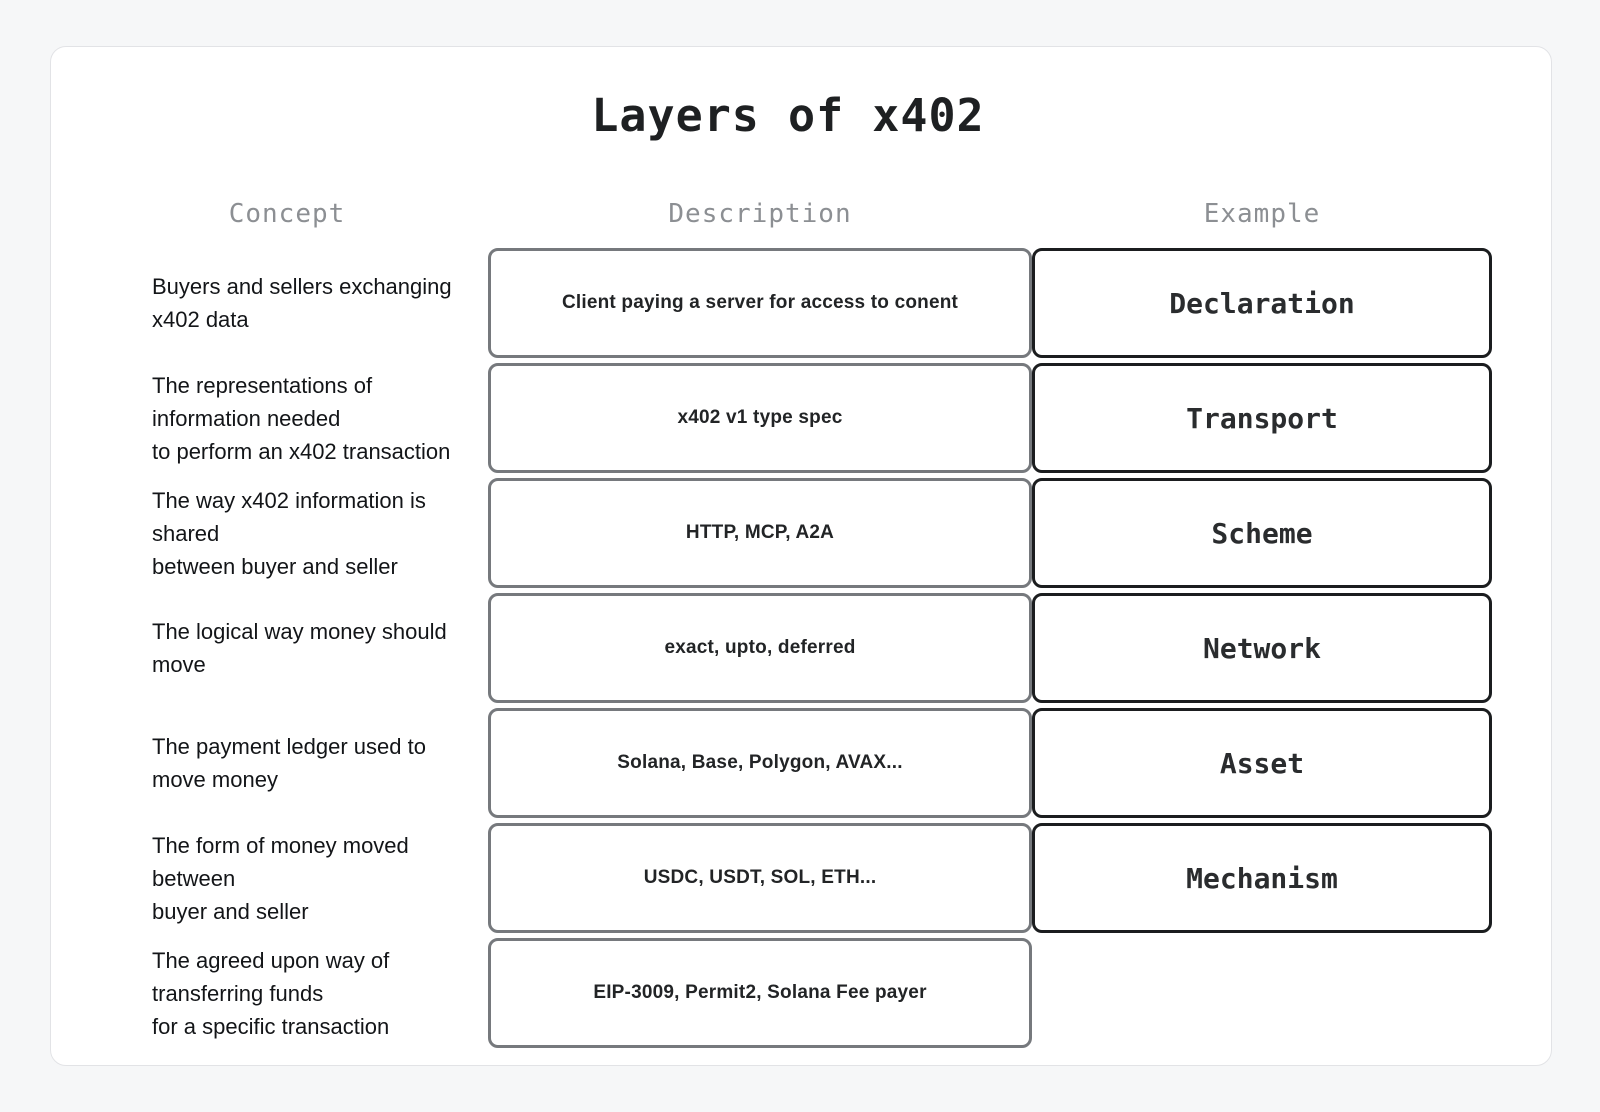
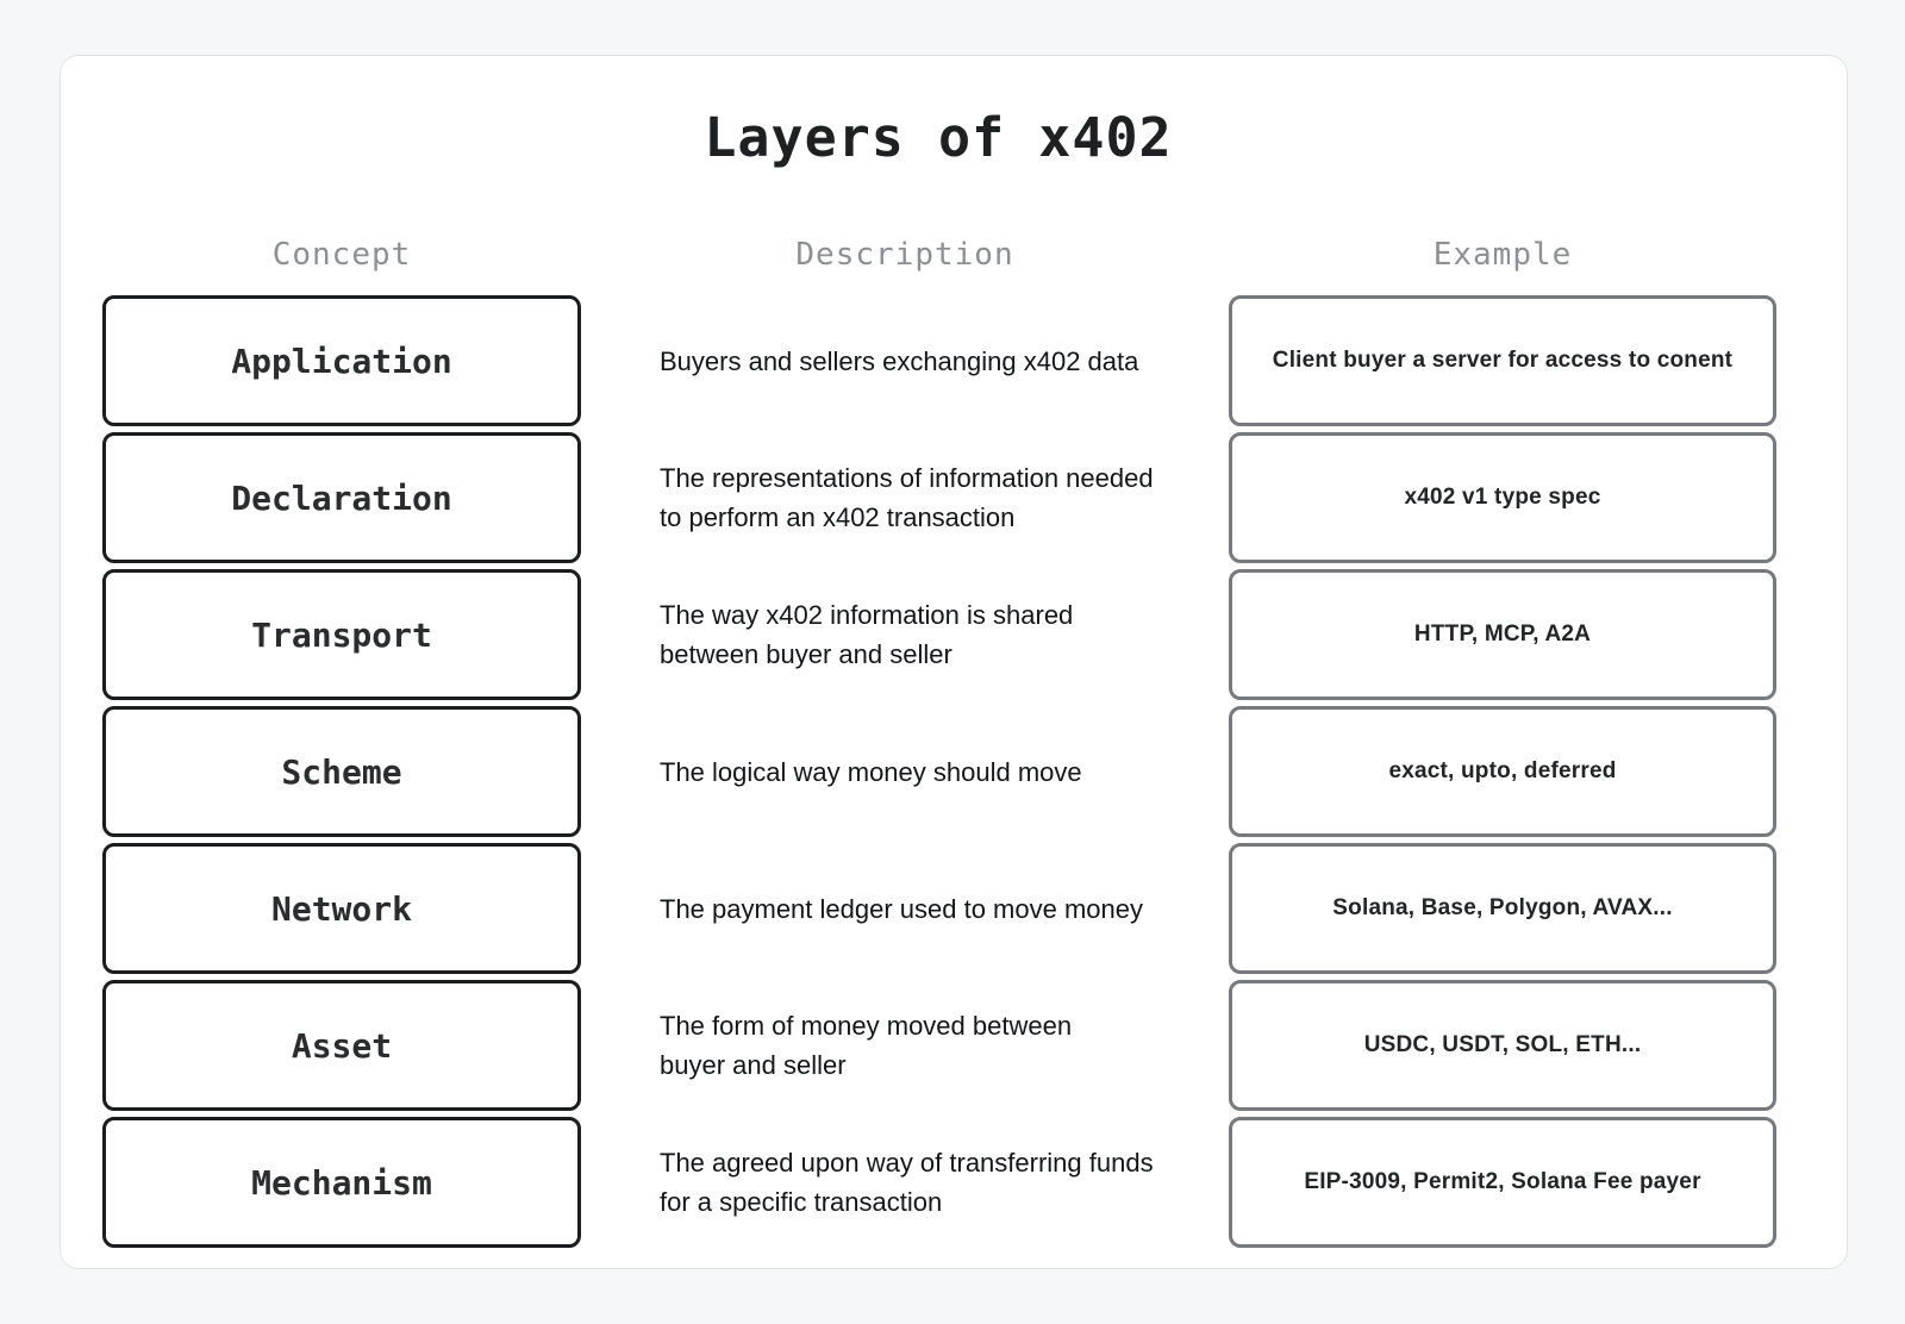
  Layers of x402
  Concept
  Description
  Example
+ Application
  Buyers and sellers exchanging x402 data
- Client paying a server for access to conent
+ Client buyer a server for access to conent
  Declaration
  The representations of information needed
  to perform an x402 transaction
  x402 v1 type spec
  Transport
  The way x402 information is shared
  between buyer and seller
  HTTP, MCP, A2A
  Scheme
  The logical way money should move
  exact, upto, deferred
  Network
  The payment ledger used to move money
  Solana, Base, Polygon, AVAX...
  Asset
  The form of money moved between
  buyer and seller
  USDC, USDT, SOL, ETH...
  Mechanism
  The agreed upon way of transferring funds
  for a specific transaction
  EIP-3009, Permit2, Solana Fee payer
